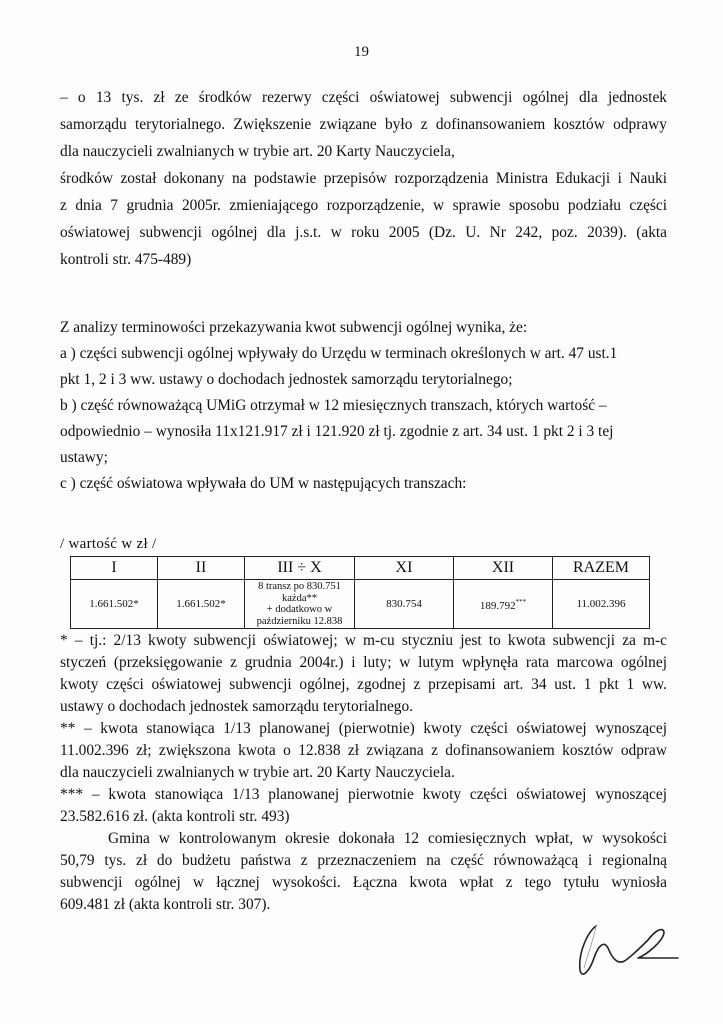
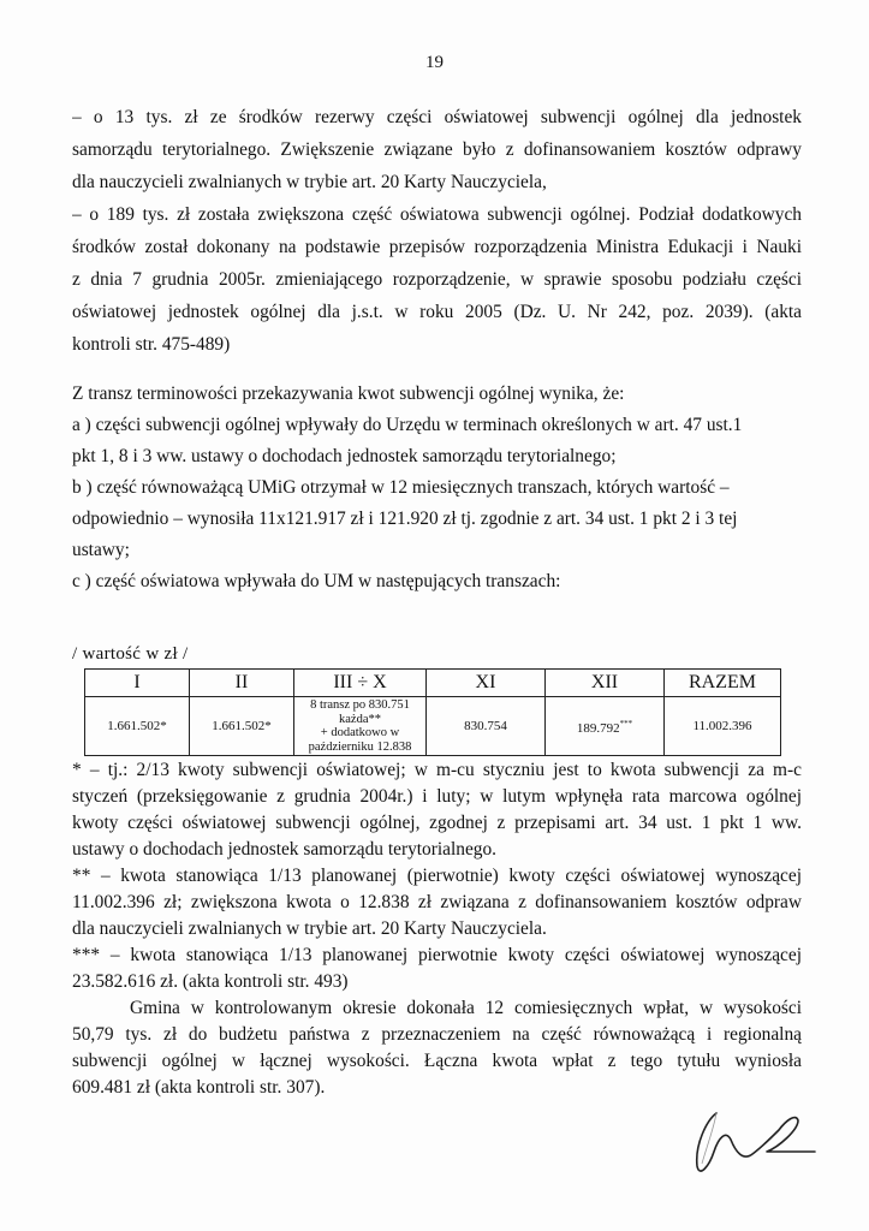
  19
  – o 13 tys. zł ze środków rezerwy części oświatowej subwencji ogólnej dla jednostek
  samorządu terytorialnego. Zwiększenie związane było z dofinansowaniem kosztów odprawy
  dla nauczycieli zwalnianych w trybie art. 20 Karty Nauczyciela,
+ – o 189 tys. zł została zwiększona część oświatowa subwencji ogólnej. Podział dodatkowych
  środków został dokonany na podstawie przepisów rozporządzenia Ministra Edukacji i Nauki
  z dnia 7 grudnia 2005r. zmieniającego rozporządzenie, w sprawie sposobu podziału części
- oświatowej subwencji ogólnej dla j.s.t. w roku 2005 (Dz. U. Nr 242, poz. 2039). (akta
+ oświatowej jednostek ogólnej dla j.s.t. w roku 2005 (Dz. U. Nr 242, poz. 2039). (akta
  kontroli str. 475-489)
- Z analizy terminowości przekazywania kwot subwencji ogólnej wynika, że:
+ Z transz terminowości przekazywania kwot subwencji ogólnej wynika, że:
  a ) części subwencji ogólnej wpływały do Urzędu w terminach określonych w art. 47 ust.1
- pkt 1, 2 i 3 ww. ustawy o dochodach jednostek samorządu terytorialnego;
+ pkt 1, 8 i 3 ww. ustawy o dochodach jednostek samorządu terytorialnego;
  b ) część równoważącą UMiG otrzymał w 12 miesięcznych transzach, których wartość –
  odpowiednio – wynosiła 11x121.917 zł i 121.920 zł tj. zgodnie z art. 34 ust. 1 pkt 2 i 3 tej
  ustawy;
  c ) część oświatowa wpływała do UM w następujących transzach:
  / wartość w zł /
  I	II	III ÷ X	XI	XII	RAZEM
  1.661.502*	1.661.502*	8 transz po 830.751 każda** + dodatkowo w październiku 12.838	830.754	189.792***	11.002.396
  * – tj.: 2/13 kwoty subwencji oświatowej; w m-cu styczniu jest to kwota subwencji za m-c
  styczeń (przeksięgowanie z grudnia 2004r.) i luty; w lutym wpłynęła rata marcowa ogólnej
  kwoty części oświatowej subwencji ogólnej, zgodnej z przepisami art. 34 ust. 1 pkt 1 ww.
  ustawy o dochodach jednostek samorządu terytorialnego.
  ** – kwota stanowiąca 1/13 planowanej (pierwotnie) kwoty części oświatowej wynoszącej
  11.002.396 zł; zwiększona kwota o 12.838 zł związana z dofinansowaniem kosztów odpraw
  dla nauczycieli zwalnianych w trybie art. 20 Karty Nauczyciela.
  *** – kwota stanowiąca 1/13 planowanej pierwotnie kwoty części oświatowej wynoszącej
  23.582.616 zł. (akta kontroli str. 493)
  Gmina w kontrolowanym okresie dokonała 12 comiesięcznych wpłat, w wysokości
  50,79 tys. zł do budżetu państwa z przeznaczeniem na część równoważącą i regionalną
  subwencji ogólnej w łącznej wysokości. Łączna kwota wpłat z tego tytułu wyniosła
  609.481 zł (akta kontroli str. 307).
